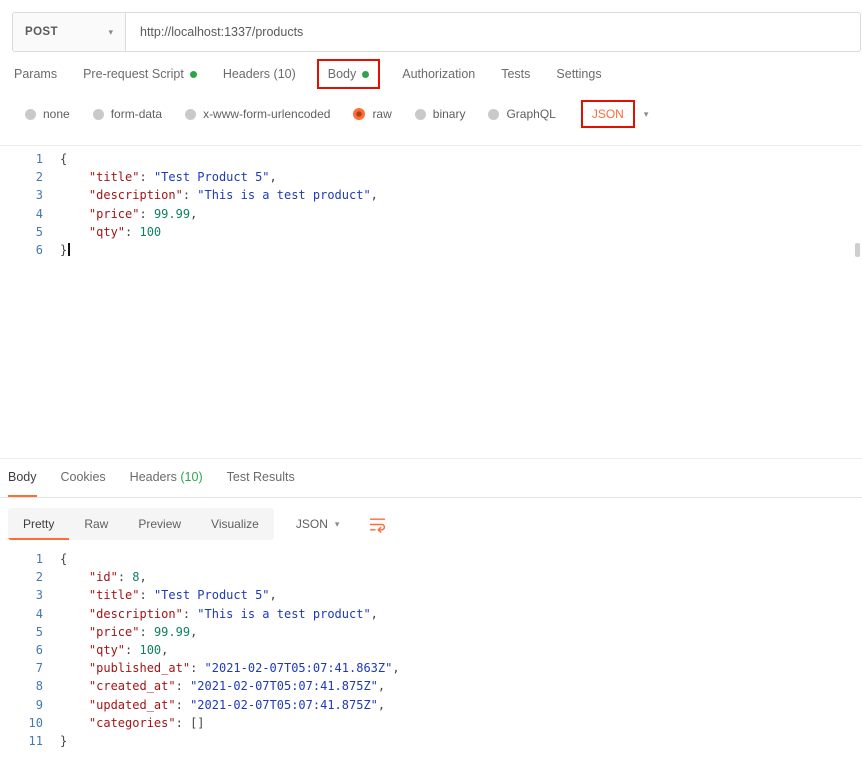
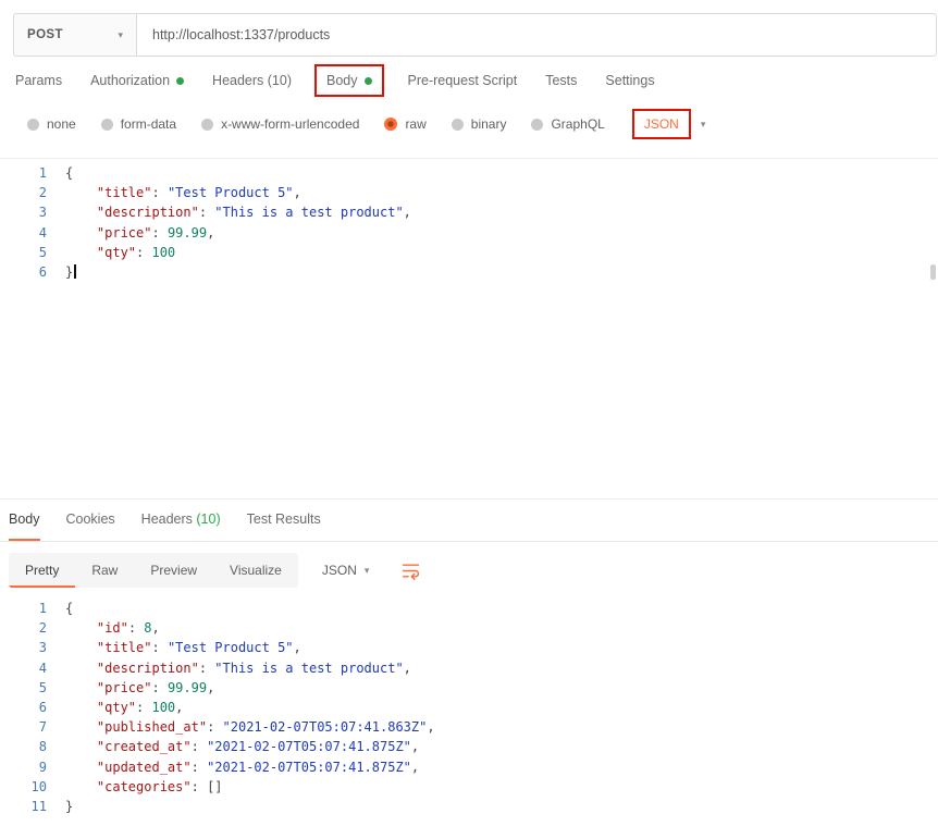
  POST
  ▾
  http://localhost:1337/products
  Params
- Pre-request Script
+ Authorization
  Headers (10)
  Body
- Authorization
+ Pre-request Script
  Tests
  Settings
  none
  form-data
  x-www-form-urlencoded
  raw
  binary
  GraphQL
  JSON
  ▾
  1
  {
  2
  "title": "Test Product 5",
  3
  "description": "This is a test product",
  4
  "price": 99.99,
  5
  "qty": 100
  6
  }
  Body
  Cookies
  Headers (10)
  Test Results
  Pretty
  Raw
  Preview
  Visualize
  JSON
  ▾
  1
  {
  2
  "id": 8,
  3
  "title": "Test Product 5",
  4
  "description": "This is a test product",
  5
  "price": 99.99,
  6
  "qty": 100,
  7
  "published_at": "2021-02-07T05:07:41.863Z",
  8
  "created_at": "2021-02-07T05:07:41.875Z",
  9
  "updated_at": "2021-02-07T05:07:41.875Z",
  10
  "categories": []
  11
  }
